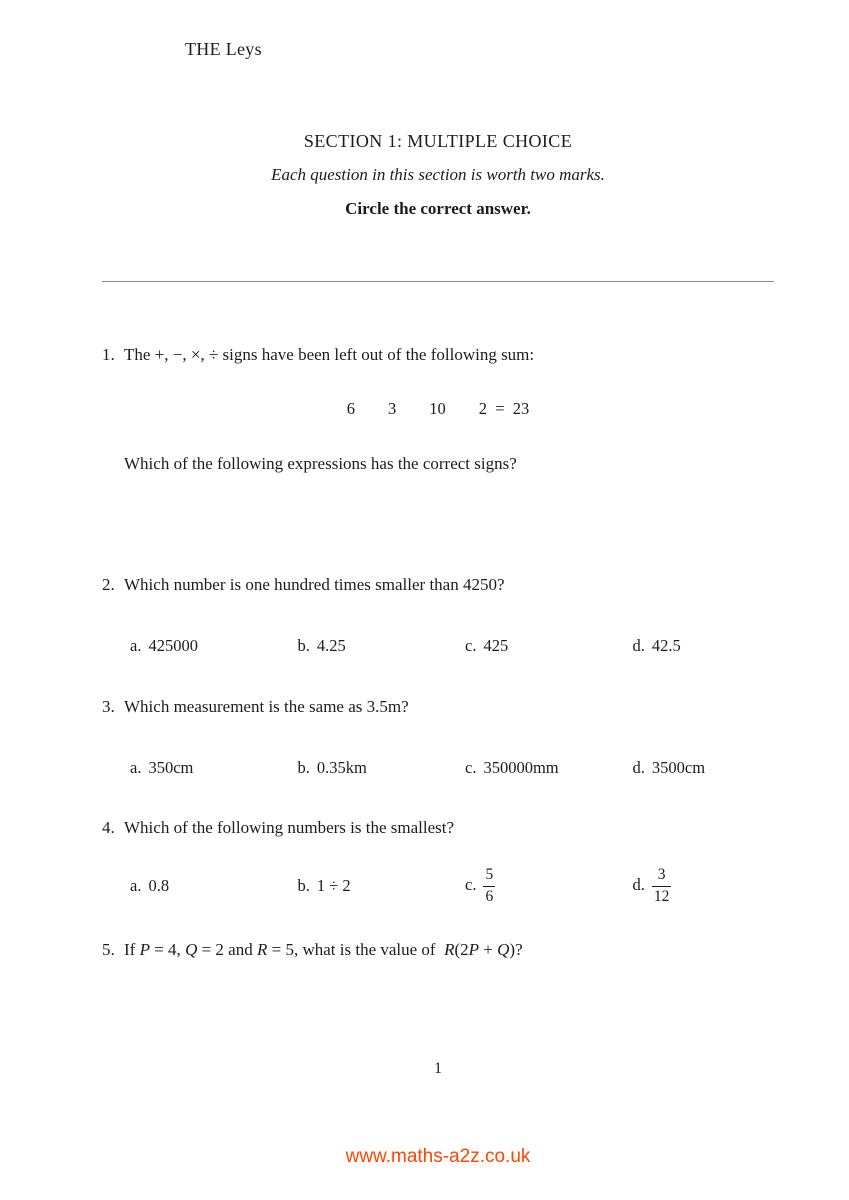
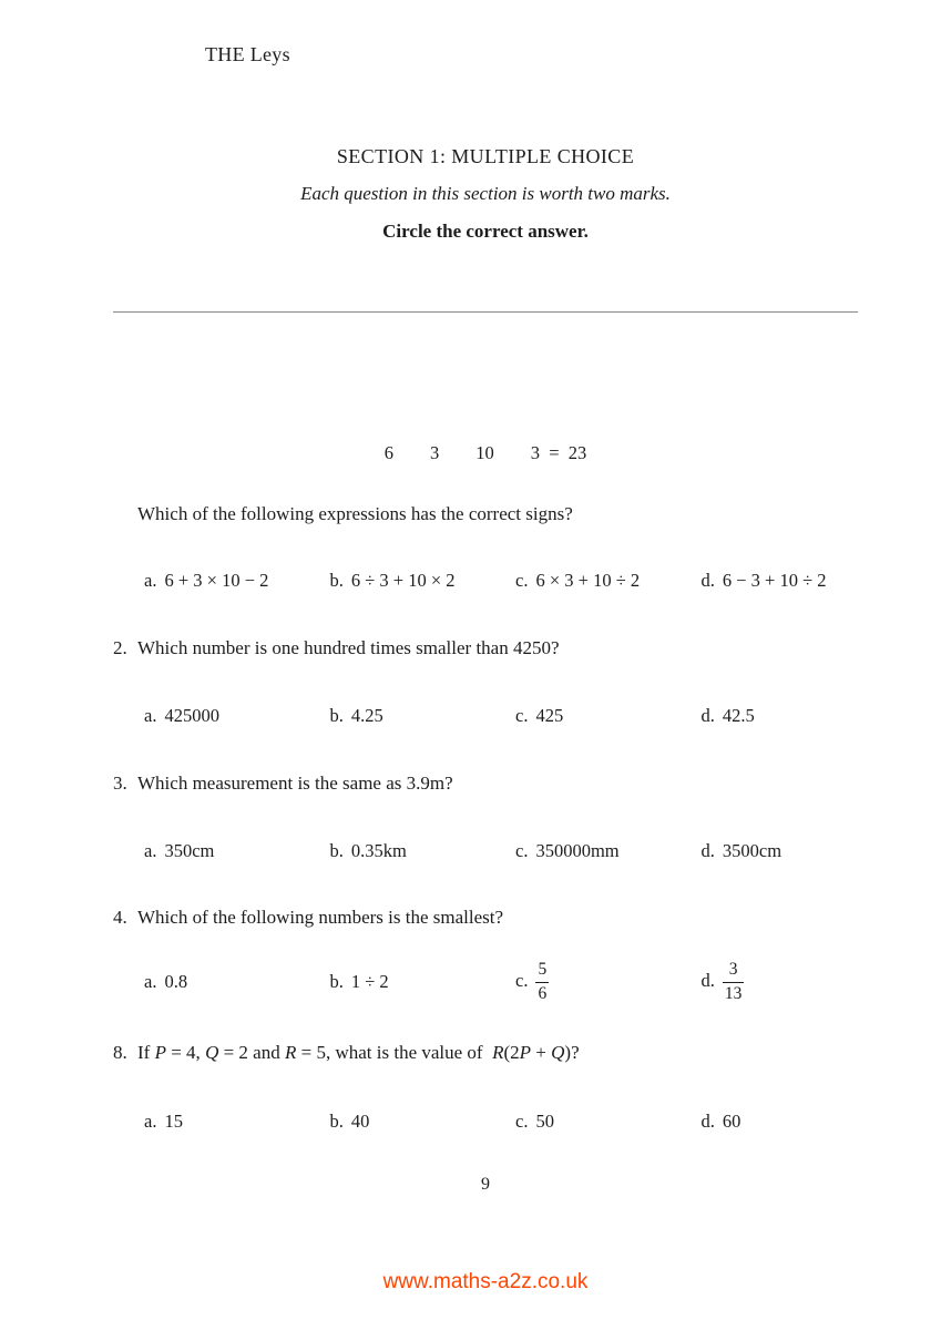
  THE Leys
  SECTION 1: MULTIPLE CHOICE
  Each question in this section is worth two marks.
  Circle the correct answer.
- 1. The +, −, ×, ÷ signs have been left out of the following sum:
- 6 3 10 2 = 23
+ 6 3 10 3 = 23
  Which of the following expressions has the correct signs?
+ a. 6 + 3 × 10 − 2
+ b. 6 ÷ 3 + 10 × 2
+ c. 6 × 3 + 10 ÷ 2
+ d. 6 − 3 + 10 ÷ 2
  2. Which number is one hundred times smaller than 4250?
  a. 425000
  b. 4.25
  c. 425
  d. 42.5
- 3. Which measurement is the same as 3.5m?
+ 3. Which measurement is the same as 3.9m?
  a. 350cm
  b. 0.35km
  c. 350000mm
  d. 3500cm
  4. Which of the following numbers is the smallest?
  a. 0.8
  b. 1 ÷ 2
  c.
  5
  6
  d.
  3
- 12
+ 13
- 5. If P = 4, Q = 2 and R = 5, what is the value of R(2P + Q)?
+ 8. If P = 4, Q = 2 and R = 5, what is the value of R(2P + Q)?
+ a. 15
+ b. 40
+ c. 50
+ d. 60
- 1
+ 9
  www.maths-a2z.co.uk
